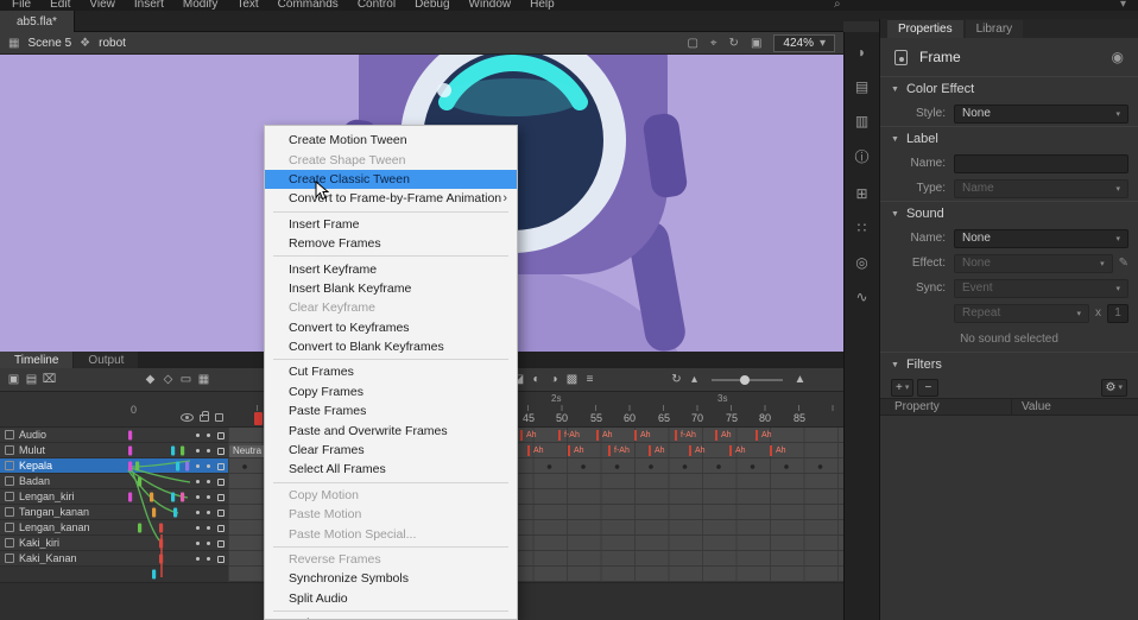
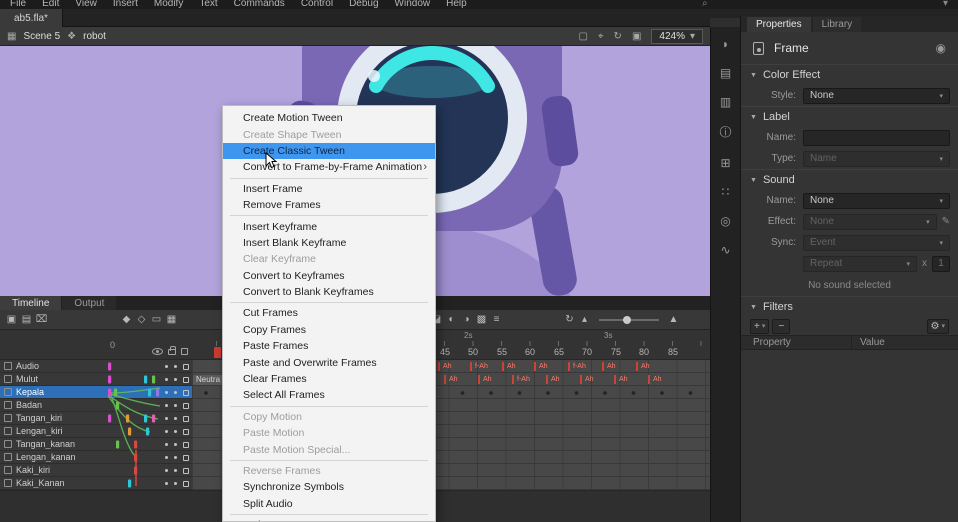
  File
  Edit
  View
  Insert
  Modify
  Text
  Commands
  Control
  Debug
  Window
  Help
  ⌕
  ▾
  ab5.fla*
  ▦
  Scene 5
  ❖
  robot
  ▢
  ⌖
  ↻
  ▣
  424%
  ▾
  Timeline
  Output
  ▣
  ▤
  ⌧
  ◆
  ◇
  ▭
  ▦
  ◪
  ◐
  ◑
  ▩
  ≡
  ↻
  ▴
  ▲
  0
  Audio
  Mulut
  Kepala
  Badan
+ Tangan_kiri
  Lengan_kiri
  Tangan_kanan
  Lengan_kanan
  Kaki_kiri
  Kaki_Kanan
  2s
  3s
  45
  50
  55
  60
  65
  70
  75
  80
  85
  Neutra
  Create Motion Tween
  Create Shape Tween
  Create Classic Tween
  Convert to Frame-by-Frame Animation
  ›
  Insert Frame
  Remove Frames
  Insert Keyframe
  Insert Blank Keyframe
  Clear Keyframe
  Convert to Keyframes
  Convert to Blank Keyframes
  Cut Frames
  Copy Frames
  Paste Frames
  Paste and Overwrite Frames
  Clear Frames
  Select All Frames
  Copy Motion
  Paste Motion
  Paste Motion Special...
  Reverse Frames
  Synchronize Symbols
  Split Audio
  ◗
  ▤
  ▥
  ⓘ
  ⊞
  ∷
  ◎
  ∿
  Properties
  Library
  Frame
  ◉
  Color Effect
  Style:
  None
  Label
  Name:
  Type:
  Name
  Sound
  Name:
  None
  Effect:
  None
  ✎
  Sync:
  Event
  Repeat
  x
  1
  No sound selected
  Filters
  +
  −
  ⚙
  Property
  Value
